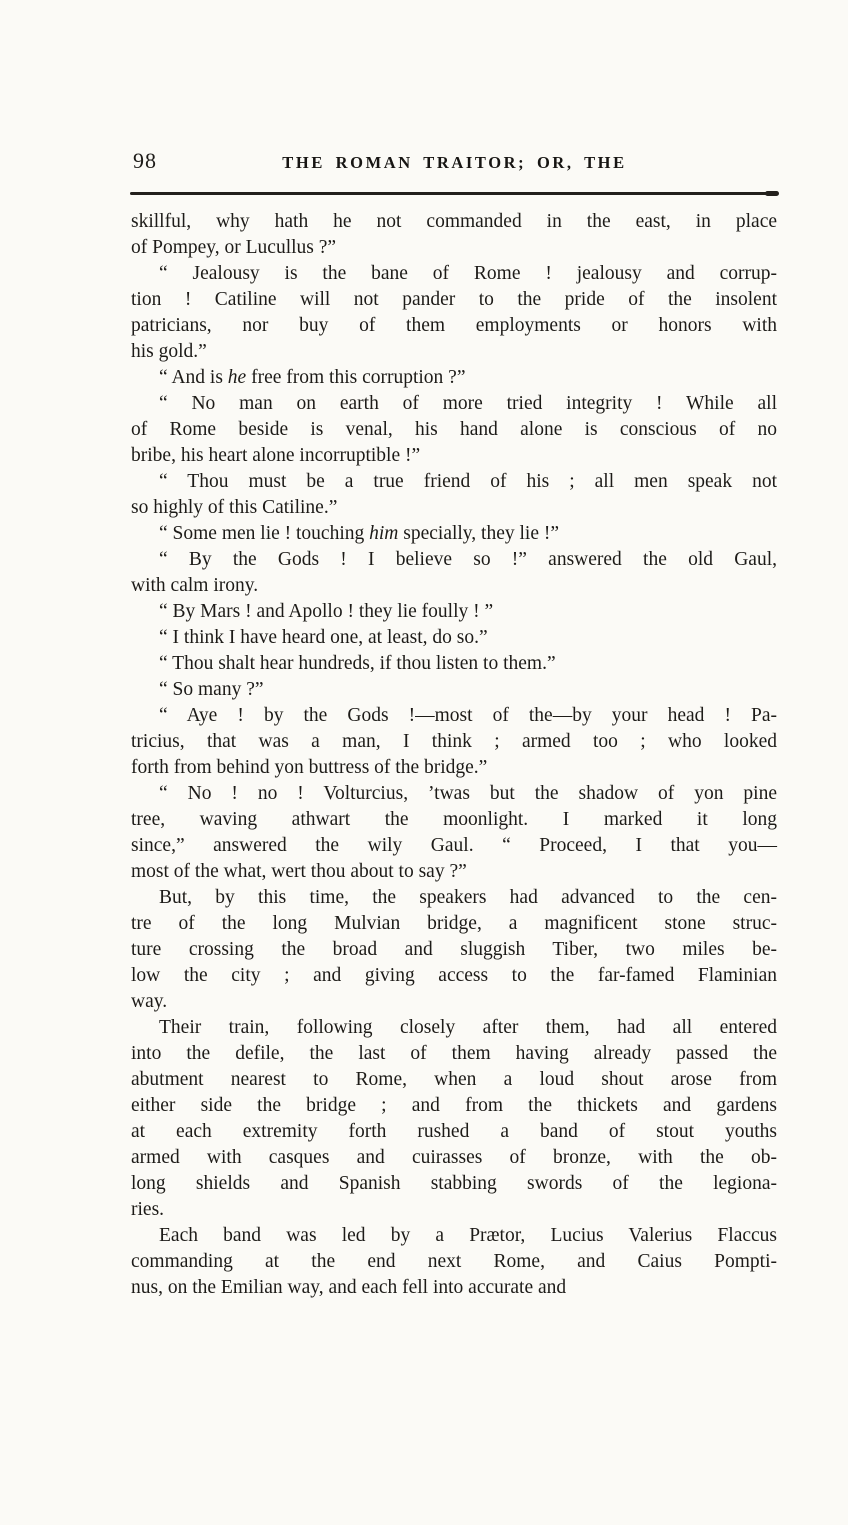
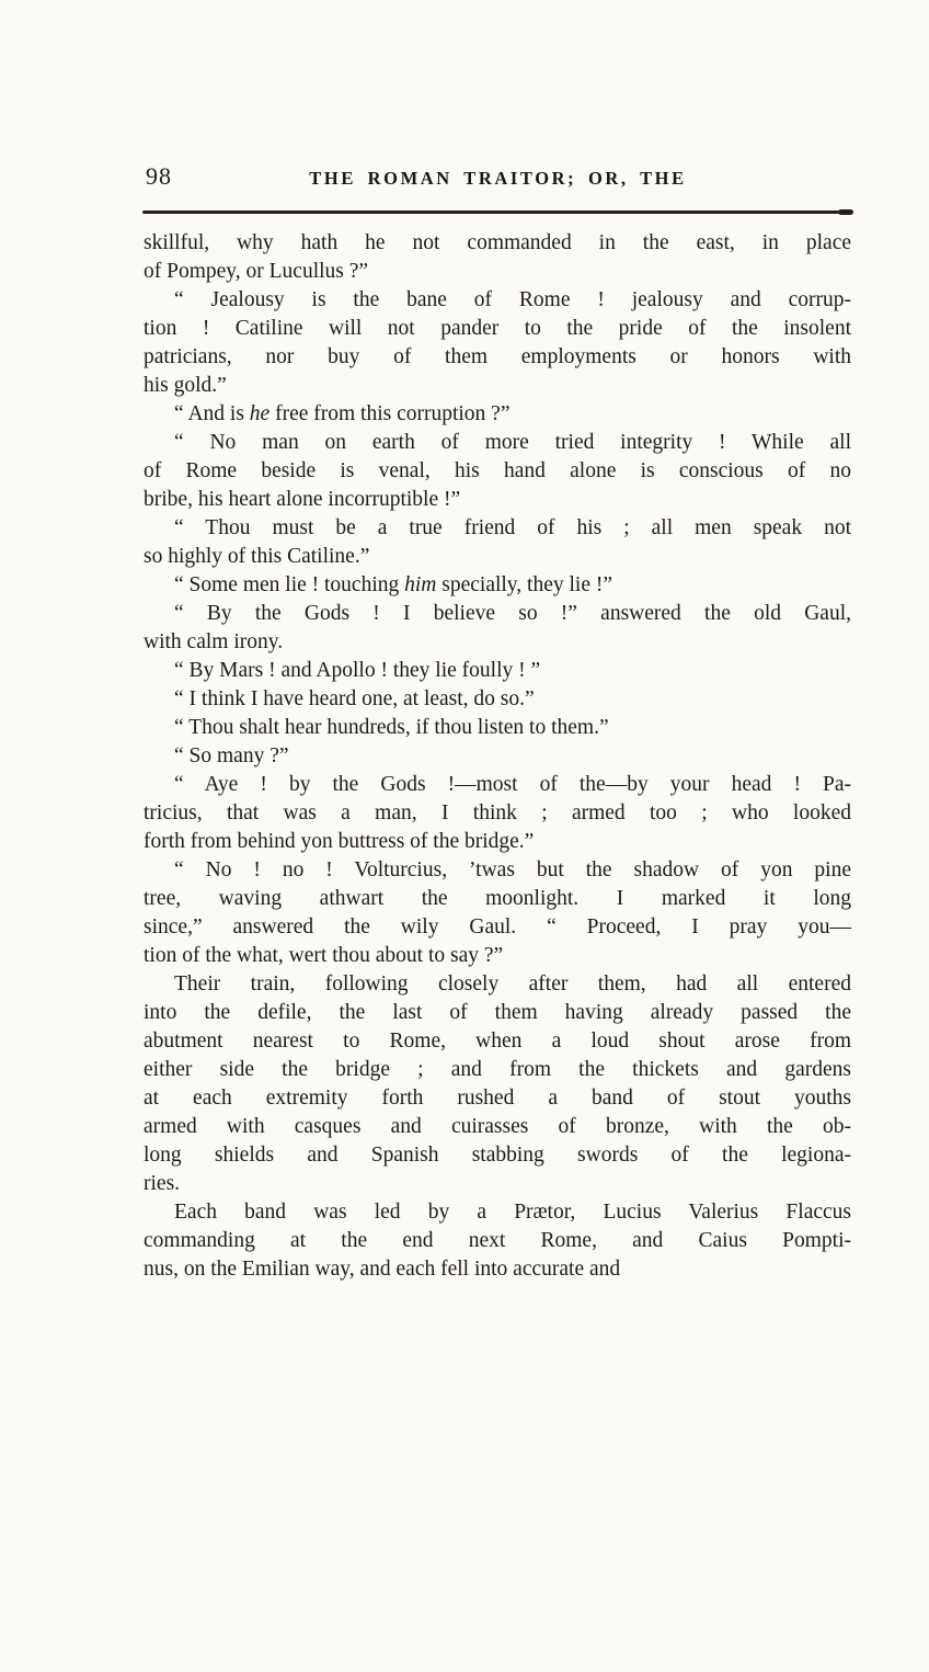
  98
  THE ROMAN TRAITOR; OR, THE
  skillful, why hath he not commanded in the east, in place
  of Pompey, or Lucullus ?”
  “ Jealousy is the bane of Rome ! jealousy and corrup-
  tion ! Catiline will not pander to the pride of the insolent
  patricians, nor buy of them employments or honors with
  his gold.”
  “ And is he free from this corruption ?”
  “ No man on earth of more tried integrity ! While all
  of Rome beside is venal, his hand alone is conscious of no
  bribe, his heart alone incorruptible !”
  “ Thou must be a true friend of his ; all men speak not
  so highly of this Catiline.”
  “ Some men lie ! touching him specially, they lie !”
  “ By the Gods ! I believe so !” answered the old Gaul,
  with calm irony.
  “ By Mars ! and Apollo ! they lie foully ! ”
  “ I think I have heard one, at least, do so.”
  “ Thou shalt hear hundreds, if thou listen to them.”
  “ So many ?”
  “ Aye ! by the Gods !—most of the—by your head ! Pa-
  tricius, that was a man, I think ; armed too ; who looked
  forth from behind yon buttress of the bridge.”
  “ No ! no ! Volturcius, ’twas but the shadow of yon pine
  tree, waving athwart the moonlight. I marked it long
- since,” answered the wily Gaul. “ Proceed, I that you—
+ since,” answered the wily Gaul. “ Proceed, I pray you—
- most of the what, wert thou about to say ?”
+ tion of the what, wert thou about to say ?”
- But, by this time, the speakers had advanced to the cen-
- tre of the long Mulvian bridge, a magnificent stone struc-
- ture crossing the broad and sluggish Tiber, two miles be-
- low the city ; and giving access to the far-famed Flaminian
- way.
  Their train, following closely after them, had all entered
  into the defile, the last of them having already passed the
  abutment nearest to Rome, when a loud shout arose from
  either side the bridge ; and from the thickets and gardens
  at each extremity forth rushed a band of stout youths
  armed with casques and cuirasses of bronze, with the ob-
  long shields and Spanish stabbing swords of the legiona-
  ries.
  Each band was led by a Prætor, Lucius Valerius Flaccus
  commanding at the end next Rome, and Caius Pompti-
  nus, on the Emilian way, and each fell into accurate and
